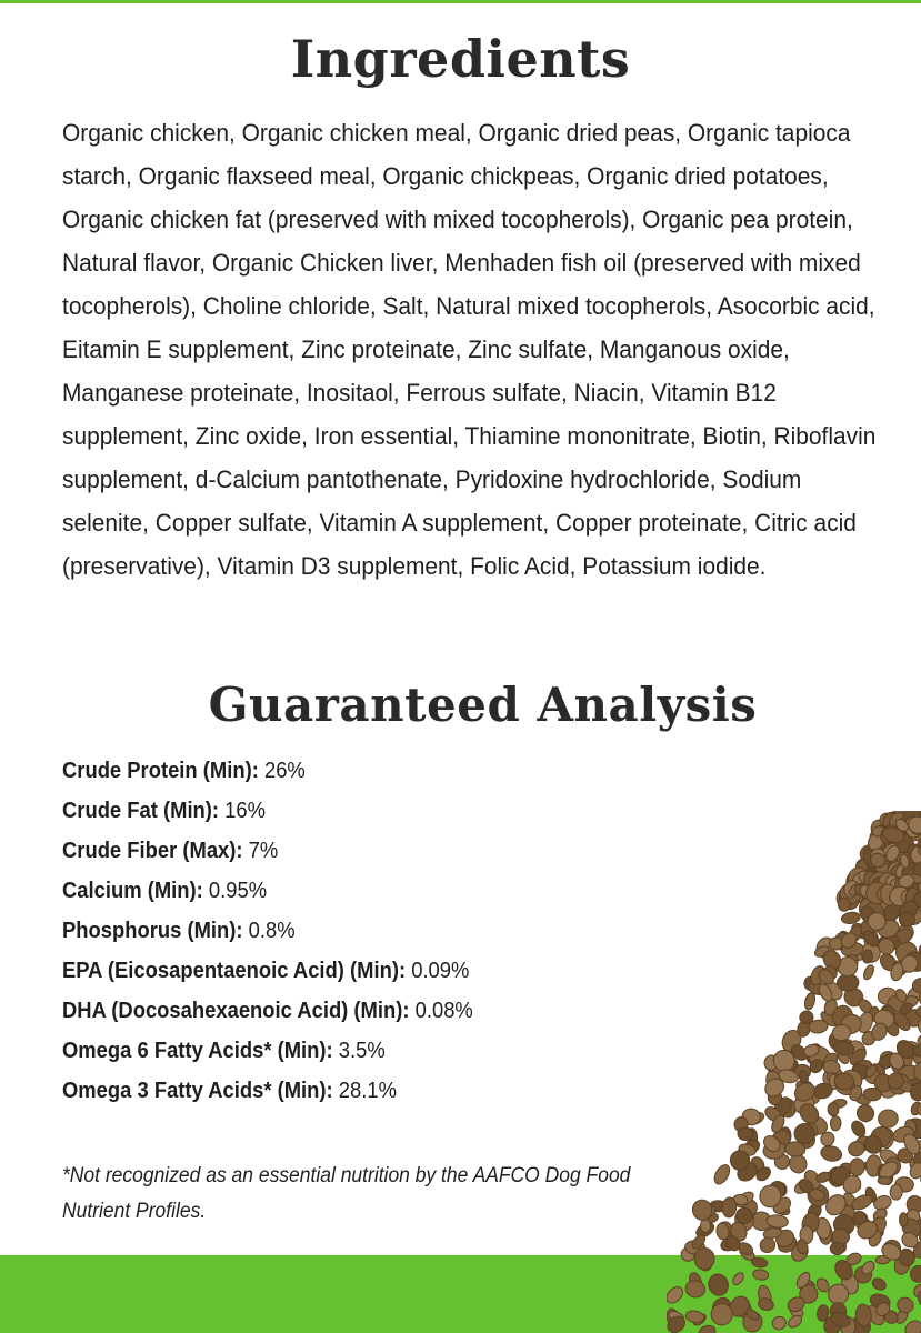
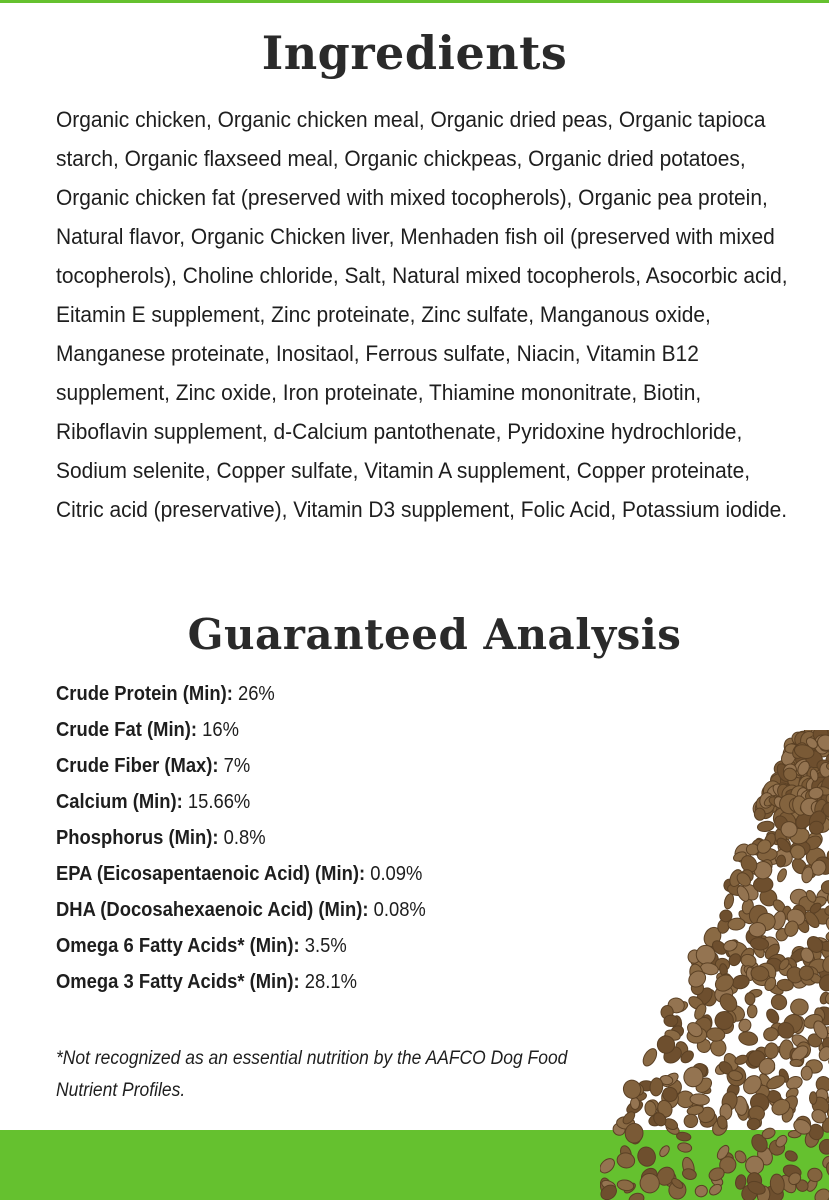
  Ingredients
- Organic chicken, Organic chicken meal, Organic dried peas, Organic tapioca starch, Organic flaxseed meal, Organic chickpeas, Organic dried potatoes, Organic chicken fat (preserved with mixed tocopherols), Organic pea protein, Natural flavor, Organic Chicken liver, Menhaden fish oil (preserved with mixed tocopherols), Choline chloride, Salt, Natural mixed tocopherols, Asocorbic acid, Eitamin E supplement, Zinc proteinate, Zinc sulfate, Manganous oxide, Manganese proteinate, Inositaol, Ferrous sulfate, Niacin, Vitamin B12 supplement, Zinc oxide, Iron essential, Thiamine mononitrate, Biotin, Riboflavin supplement, d-Calcium pantothenate, Pyridoxine hydrochloride, Sodium selenite, Copper sulfate, Vitamin A supplement, Copper proteinate, Citric acid (preservative), Vitamin D3 supplement, Folic Acid, Potassium iodide.
+ Organic chicken, Organic chicken meal, Organic dried peas, Organic tapioca starch, Organic flaxseed meal, Organic chickpeas, Organic dried potatoes, Organic chicken fat (preserved with mixed tocopherols), Organic pea protein, Natural flavor, Organic Chicken liver, Menhaden fish oil (preserved with mixed tocopherols), Choline chloride, Salt, Natural mixed tocopherols, Asocorbic acid, Eitamin E supplement, Zinc proteinate, Zinc sulfate, Manganous oxide, Manganese proteinate, Inositaol, Ferrous sulfate, Niacin, Vitamin B12 supplement, Zinc oxide, Iron proteinate, Thiamine mononitrate, Biotin, Riboflavin supplement, d-Calcium pantothenate, Pyridoxine hydrochloride, Sodium selenite, Copper sulfate, Vitamin A supplement, Copper proteinate, Citric acid (preservative), Vitamin D3 supplement, Folic Acid, Potassium iodide.
  Guaranteed Analysis
  Crude Protein (Min): 26%
  Crude Fat (Min): 16%
  Crude Fiber (Max): 7%
- Calcium (Min): 0.95%
+ Calcium (Min): 15.66%
  Phosphorus (Min): 0.8%
  EPA (Eicosapentaenoic Acid) (Min): 0.09%
  DHA (Docosahexaenoic Acid) (Min): 0.08%
  Omega 6 Fatty Acids* (Min): 3.5%
  Omega 3 Fatty Acids* (Min): 28.1%
  *Not recognized as an essential nutrition by the AAFCO Dog Food Nutrient Profiles.
